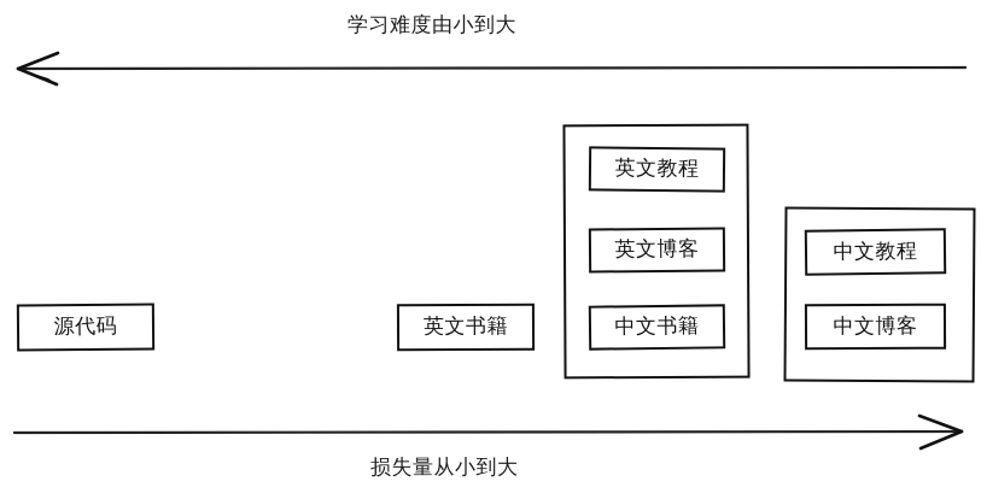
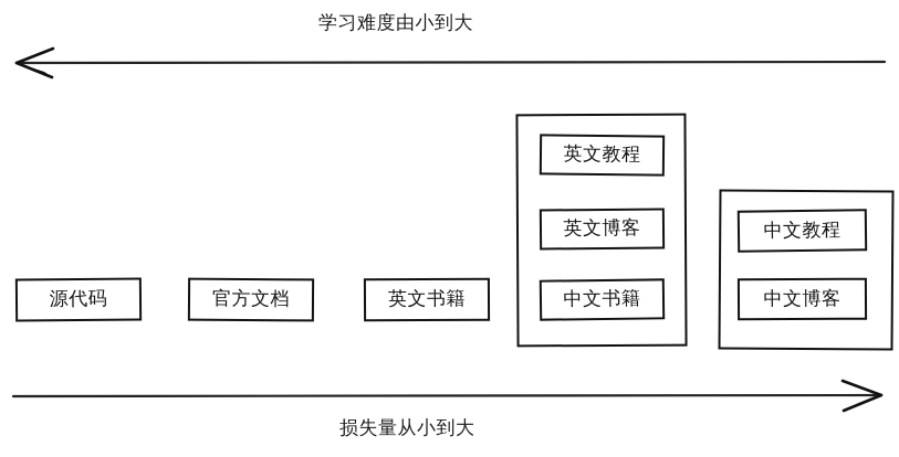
  学习难度由小到大
  源代码
+ 官方文档
  英文书籍
  英文教程
  英文博客
  中文书籍
  中文教程
  中文博客
  损失量从小到大
